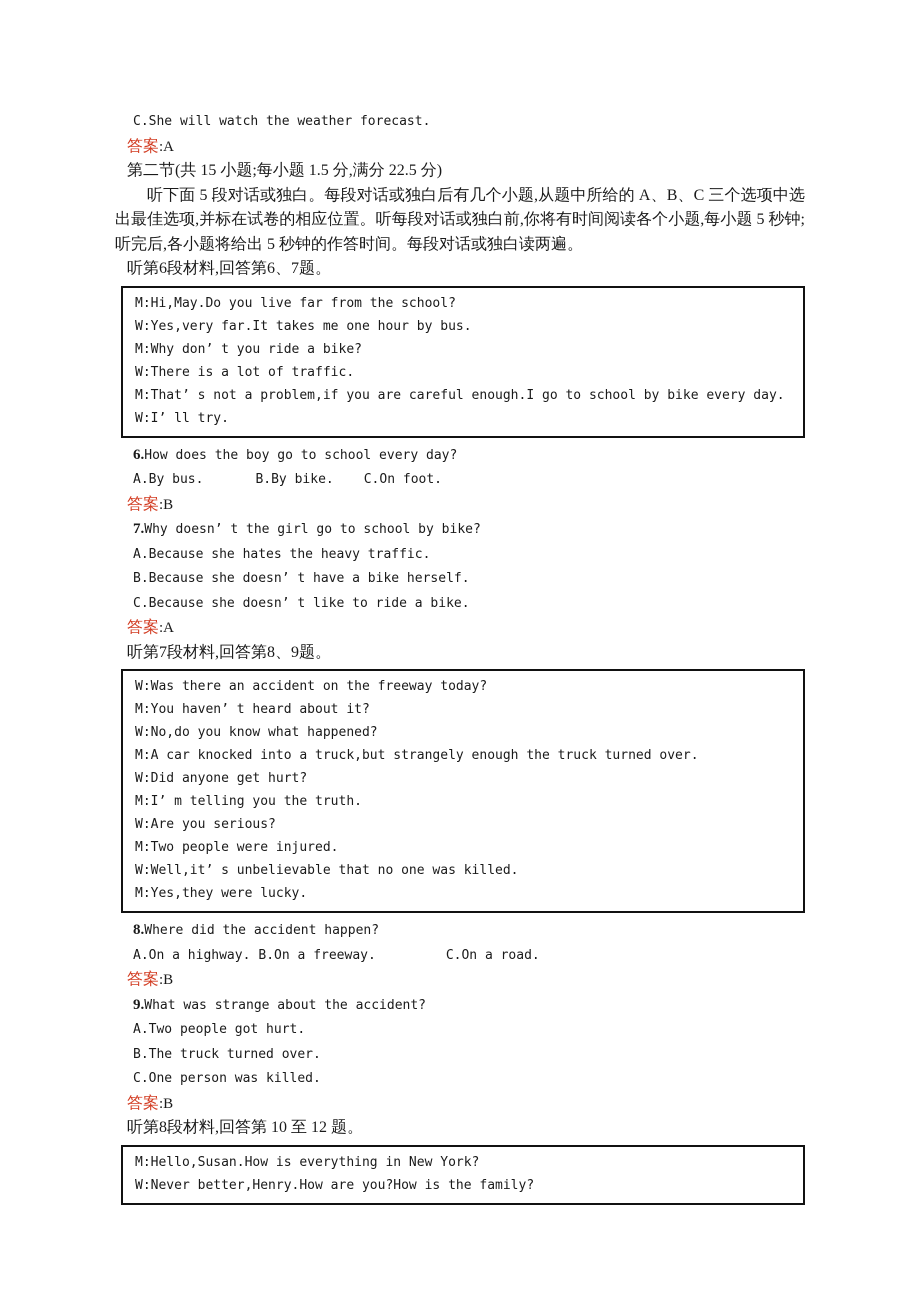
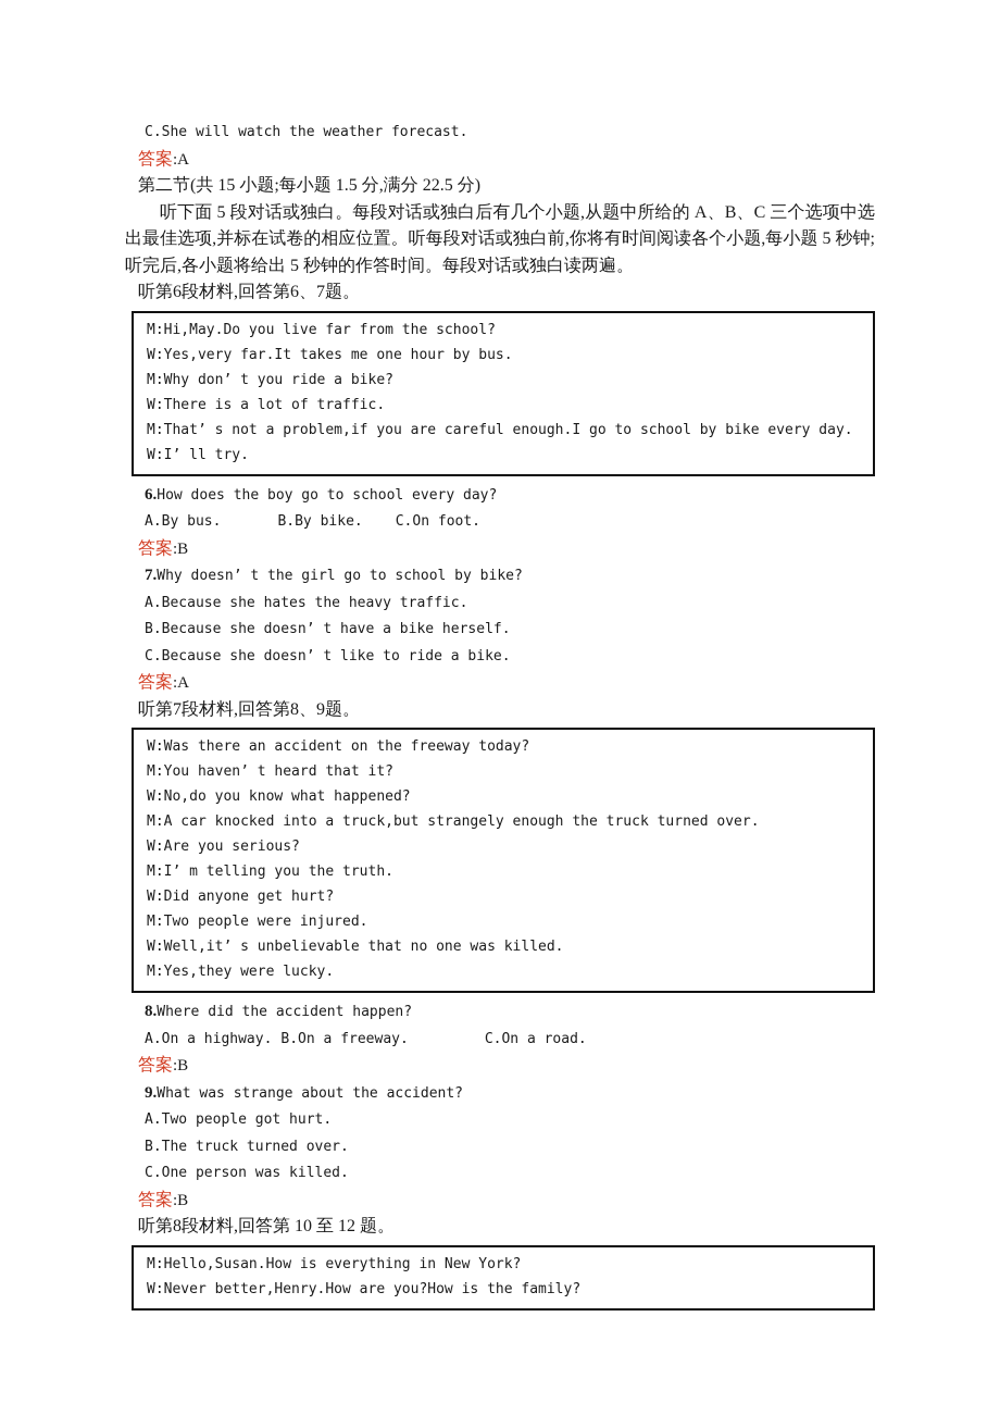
  C.She will watch the weather forecast.
  答案:A
  第二节(共 15 小题;每小题 1.5 分,满分 22.5 分)
  听下面 5 段对话或独白。每段对话或独白后有几个小题,从题中所给的 A、B、C 三个选项中选出最佳选项,并标在试卷的相应位置。听每段对话或独白前,你将有时间阅读各个小题,每小题 5 秒钟;听完后,各小题将给出 5 秒钟的作答时间。每段对话或独白读两遍。
  听第6段材料,回答第6、7题。
  M:Hi,May.Do you live far from the school?
  W:Yes,very far.It takes me one hour by bus.
  M:Why don’ t you ride a bike?
  W:There is a lot of traffic.
  M:That’ s not a problem,if you are careful enough.I go to school by bike every day.
  W:I’ ll try.
  6.How does the boy go to school every day?
  A.By bus. B.By bike. C.On foot.
  答案:B
  7.Why doesn’ t the girl go to school by bike?
  A.Because she hates the heavy traffic.
  B.Because she doesn’ t have a bike herself.
  C.Because she doesn’ t like to ride a bike.
  答案:A
  听第7段材料,回答第8、9题。
  W:Was there an accident on the freeway today?
- M:You haven’ t heard about it?
+ M:You haven’ t heard that it?
  W:No,do you know what happened?
  M:A car knocked into a truck,but strangely enough the truck turned over.
- W:Did anyone get hurt?
+ W:Are you serious?
  M:I’ m telling you the truth.
- W:Are you serious?
+ W:Did anyone get hurt?
  M:Two people were injured.
  W:Well,it’ s unbelievable that no one was killed.
  M:Yes,they were lucky.
  8.Where did the accident happen?
  A.On a highway. B.On a freeway. C.On a road.
  答案:B
  9.What was strange about the accident?
  A.Two people got hurt.
  B.The truck turned over.
  C.One person was killed.
  答案:B
  听第8段材料,回答第 10 至 12 题。
  M:Hello,Susan.How is everything in New York?
  W:Never better,Henry.How are you?How is the family?
